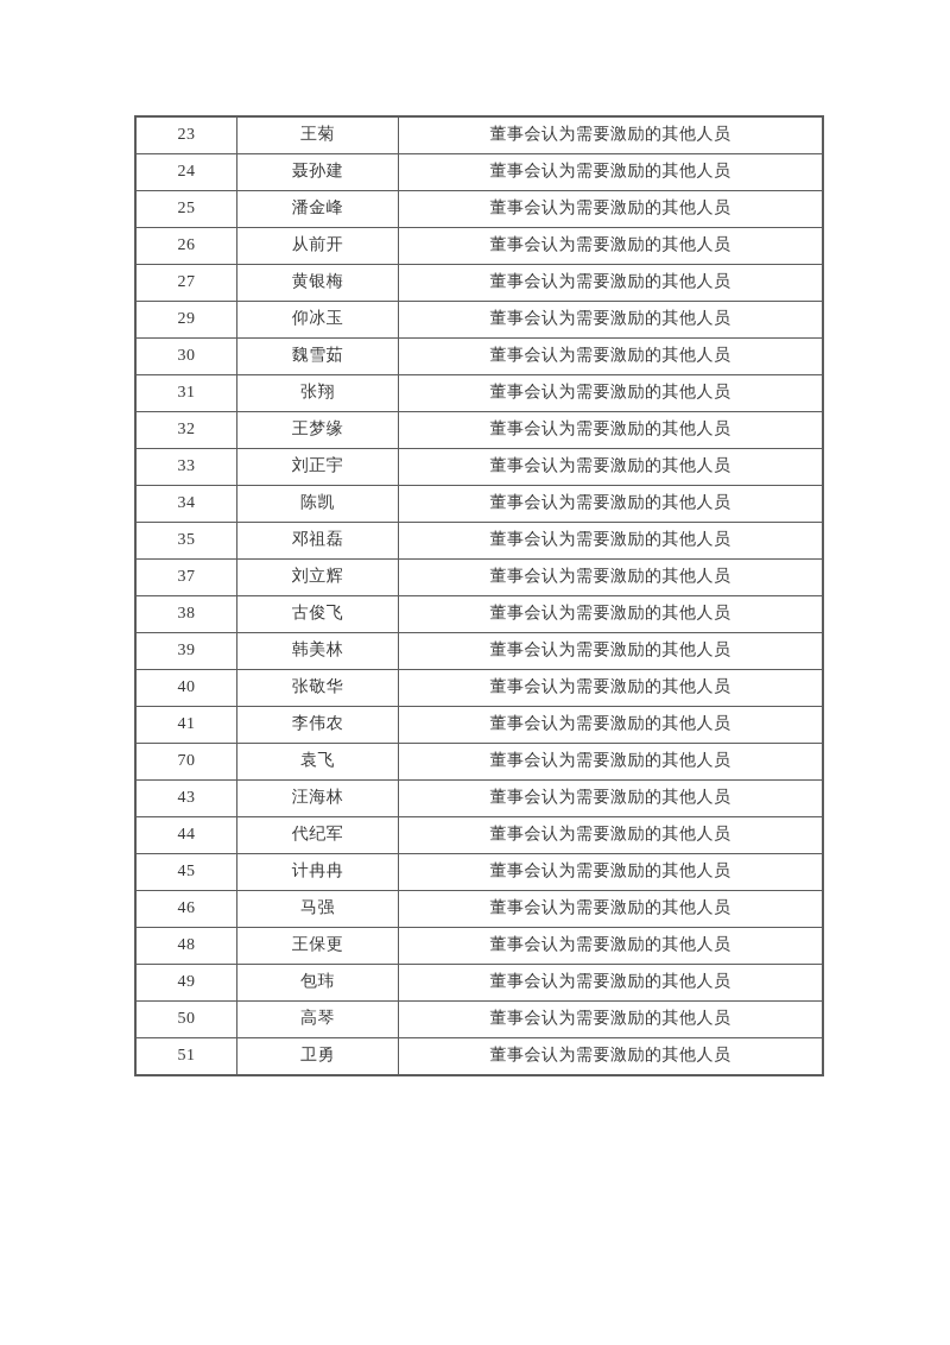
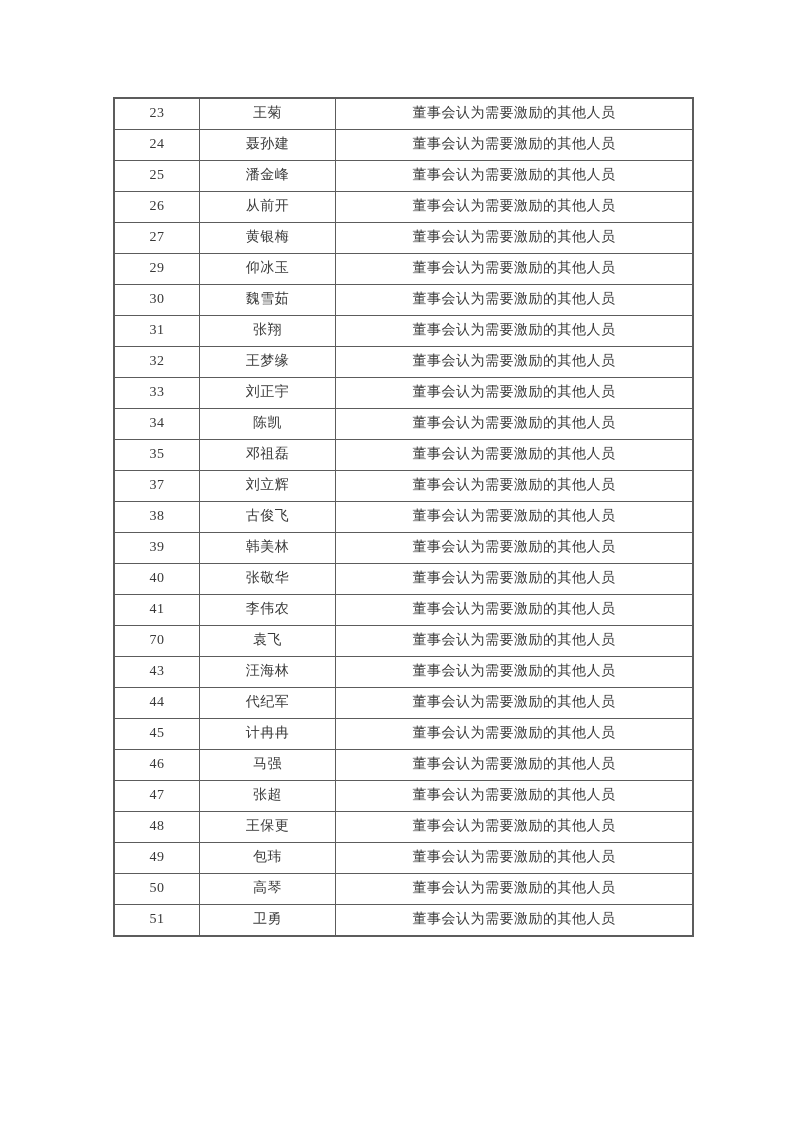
  23	王菊	董事会认为需要激励的其他人员
  24	聂孙建	董事会认为需要激励的其他人员
  25	潘金峰	董事会认为需要激励的其他人员
  26	从前开	董事会认为需要激励的其他人员
  27	黄银梅	董事会认为需要激励的其他人员
  29	仰冰玉	董事会认为需要激励的其他人员
  30	魏雪茹	董事会认为需要激励的其他人员
  31	张翔	董事会认为需要激励的其他人员
  32	王梦缘	董事会认为需要激励的其他人员
  33	刘正宇	董事会认为需要激励的其他人员
  34	陈凯	董事会认为需要激励的其他人员
  35	邓祖磊	董事会认为需要激励的其他人员
  37	刘立辉	董事会认为需要激励的其他人员
  38	古俊飞	董事会认为需要激励的其他人员
  39	韩美林	董事会认为需要激励的其他人员
  40	张敬华	董事会认为需要激励的其他人员
  41	李伟农	董事会认为需要激励的其他人员
  70	袁飞	董事会认为需要激励的其他人员
  43	汪海林	董事会认为需要激励的其他人员
  44	代纪军	董事会认为需要激励的其他人员
  45	计冉冉	董事会认为需要激励的其他人员
  46	马强	董事会认为需要激励的其他人员
+ 47	张超	董事会认为需要激励的其他人员
  48	王保更	董事会认为需要激励的其他人员
  49	包玮	董事会认为需要激励的其他人员
  50	高琴	董事会认为需要激励的其他人员
  51	卫勇	董事会认为需要激励的其他人员
